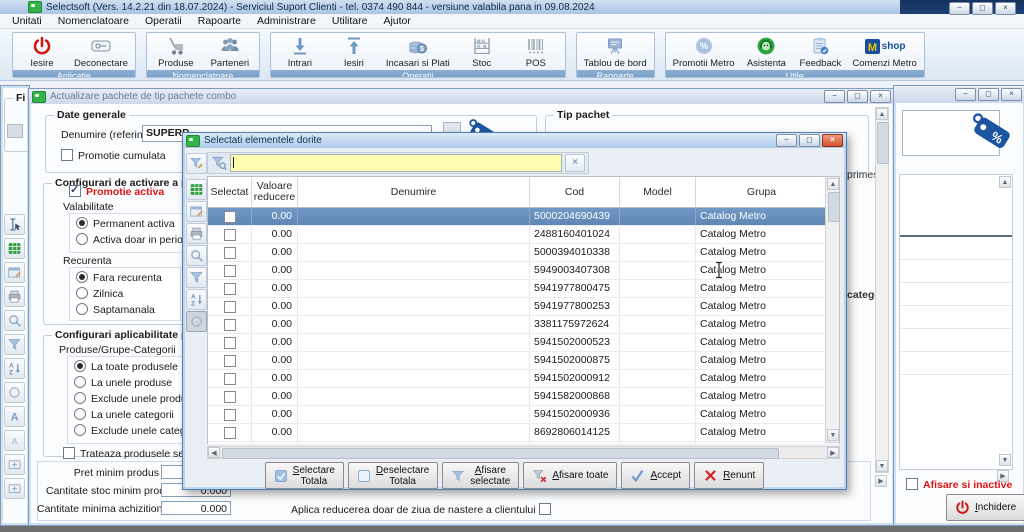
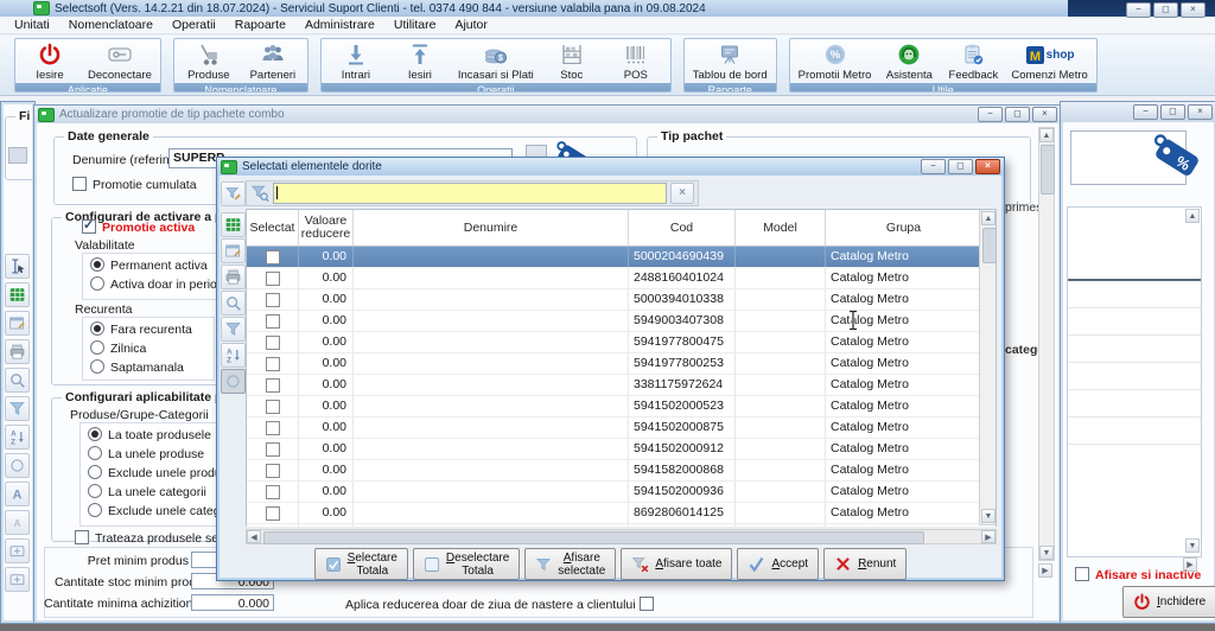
  Selectsoft (Vers. 14.2.21 din 18.07.2024) - Serviciul Suport Clienti - tel. 0374 490 844 - versiune valabila pana in 09.08.2024
  −
  ◻
  ×
  Unitati
  Nomenclatoare
  Operatii
  Rapoarte
  Administrare
  Utilitare
  Ajutor
  Iesire
  Deconectare
  Aplicatie
  Produse
  Parteneri
  Nomenclatoare
  Intrari
  Iesiri
  Incasari si Plati
  Stoc
  POS
  Operatii
  Tablou de bord
  Rapoarte
  Promotii Metro
  Asistenta
  Feedback
  shop
  Comenzi Metro
  Utile
  Fi
- Actualizare pachete de tip pachete combo
+ Actualizare promotie de tip pachete combo
  −
  ◻
  ×
  Date generale
  Denumire (referin
  SUPER
  Promotie cumulata
  Tip pachet
  Coigurari de activare a
  Promotie activa
  Valabilitate
  Permanent activa
  Activa doar in perio
  Recurenta
  Fara recurenta
  Zilnica
  Saptamanala
  Configurari aplicabilitate
  Produse/Grupe-Categorii
  La toate produsele
  La unele produse
  Exclude unele prod
  La unele categorii
  Exclude unele cate
  Trateaza produsele s
  Pret minim produs
  Cantitate stoc minim pro
  0.000
  Cantitate minima achizition
  0.000
  Aplica reducerea doar de ziua de nastere a clientului
  prime
  categ
  −
  ◻
  ×
  Afisare si inactive
  Inchidere
  Selectati elementele dorite
  −
  ◻
  ×
  ×
  Selectat
  Valoare
  reducere
  Denumire
  Cod
  Model
  Grupa
  0.00
  5000204690439
  Catalog Metro
  0.00
  2488160401024
  Catalog Metro
  0.00
  5000394010338
  Catalog Metro
  0.00
  5949003407308
  Catlog Metro
  0.00
  5941977800475
  Catalog Metro
  0.00
  5941977800253
  Catalog Metro
  0.00
  3381175972624
  Catalog Metro
  0.00
  5941502000523
  Catalog Metro
  0.00
  5941502000875
  Catalog Metro
  0.00
  5941502000912
  Catalog Metro
  0.00
  5941582000868
  Catalog Metro
  0.00
  5941502000936
  Catalog Metro
  0.00
  8692806014125
  Catalog Metro
  Selectare
  Totala
  Deselectare
  Totala
  Afisare
  selectate
  Afisare toate
  Accept
  Renunt
